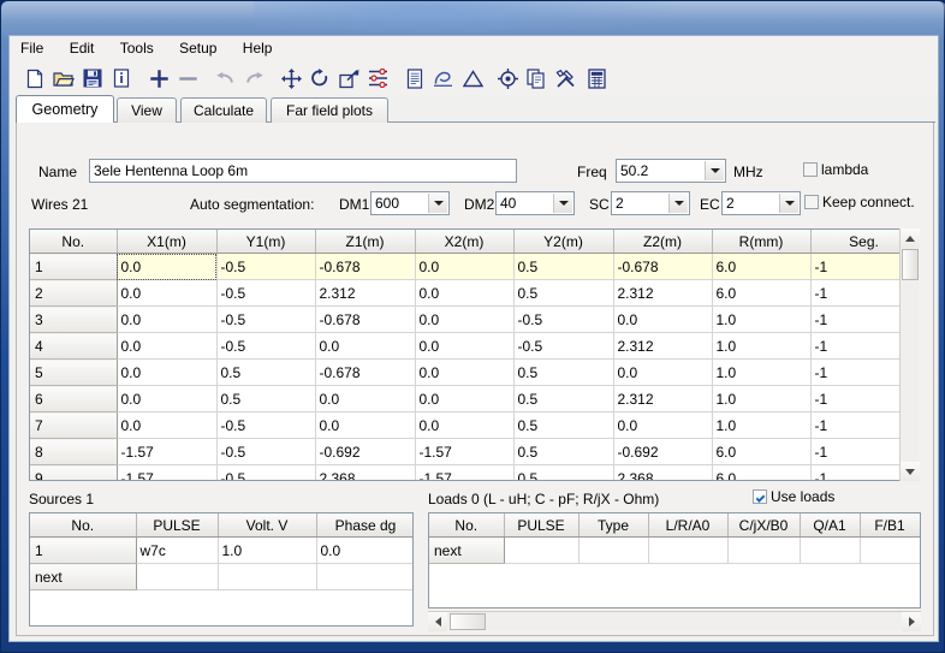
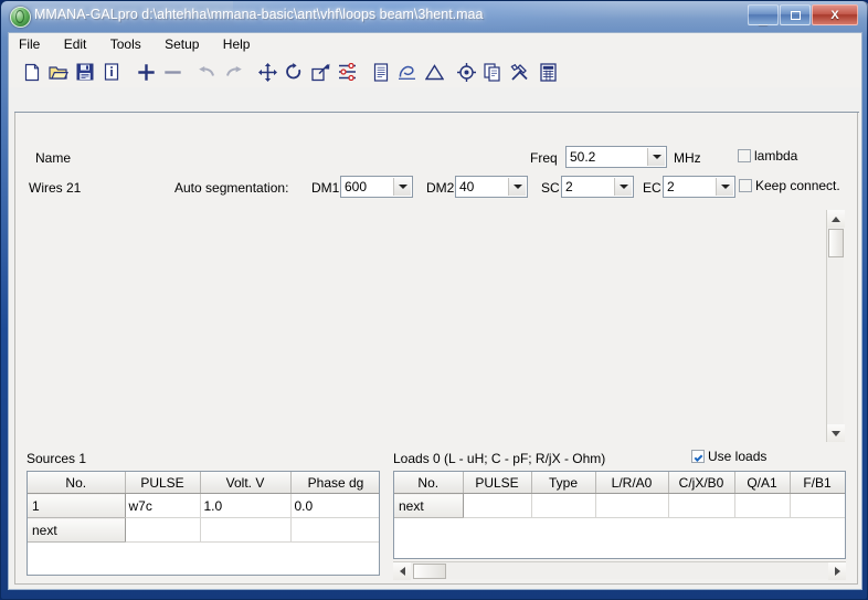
+ MMANA-GALpro d:\ahtehha\mmana-basic\ant\vhf\loops beam\3hent.maa
+ _
+ X
  File Edit Tools Setup Help
- Geometry
- View
- Calculate
- Far field plots
  Name
- 3ele Hentenna Loop 6m
  Freq
  50.2
  MHz
  lambda
  Wires 21
  Auto segmentation:
  DM1
  600
  DM2
  40
  SC
  2
  EC
  2
  Keep connect.
- No.	X1(m)	Y1(m)	Z1(m)	X2(m)	Y2(m)	Z2(m)	R(mm)	Seg.
- 1	0.0	-0.5	-0.678	0.0	0.5	-0.678	6.0	-1
- 2	0.0	-0.5	2.312	0.0	0.5	2.312	6.0	-1
- 3	0.0	-0.5	-0.678	0.0	-0.5	0.0	1.0	-1
- 4	0.0	-0.5	0.0	0.0	-0.5	2.312	1.0	-1
- 5	0.0	0.5	-0.678	0.0	0.5	0.0	1.0	-1
- 6	0.0	0.5	0.0	0.0	0.5	2.312	1.0	-1
- 7	0.0	-0.5	0.0	0.0	0.5	0.0	1.0	-1
- 8	-1.57	-0.5	-0.692	-1.57	0.5	-0.692	6.0	-1
- 9	-1.57	-0.5	2.368	-1.57	0.5	2.368	6.0	-1
  Sources 1
  No.	PULSE	Volt. V	Phase dg
  1	w7c	1.0	0.0
  next
  Loads 0 (L - uH; C - pF; R/jX - Ohm)
  Use loads
  No.	PULSE	Type	L/R/A0	C/jX/B0	Q/A1	F/B1
  next
